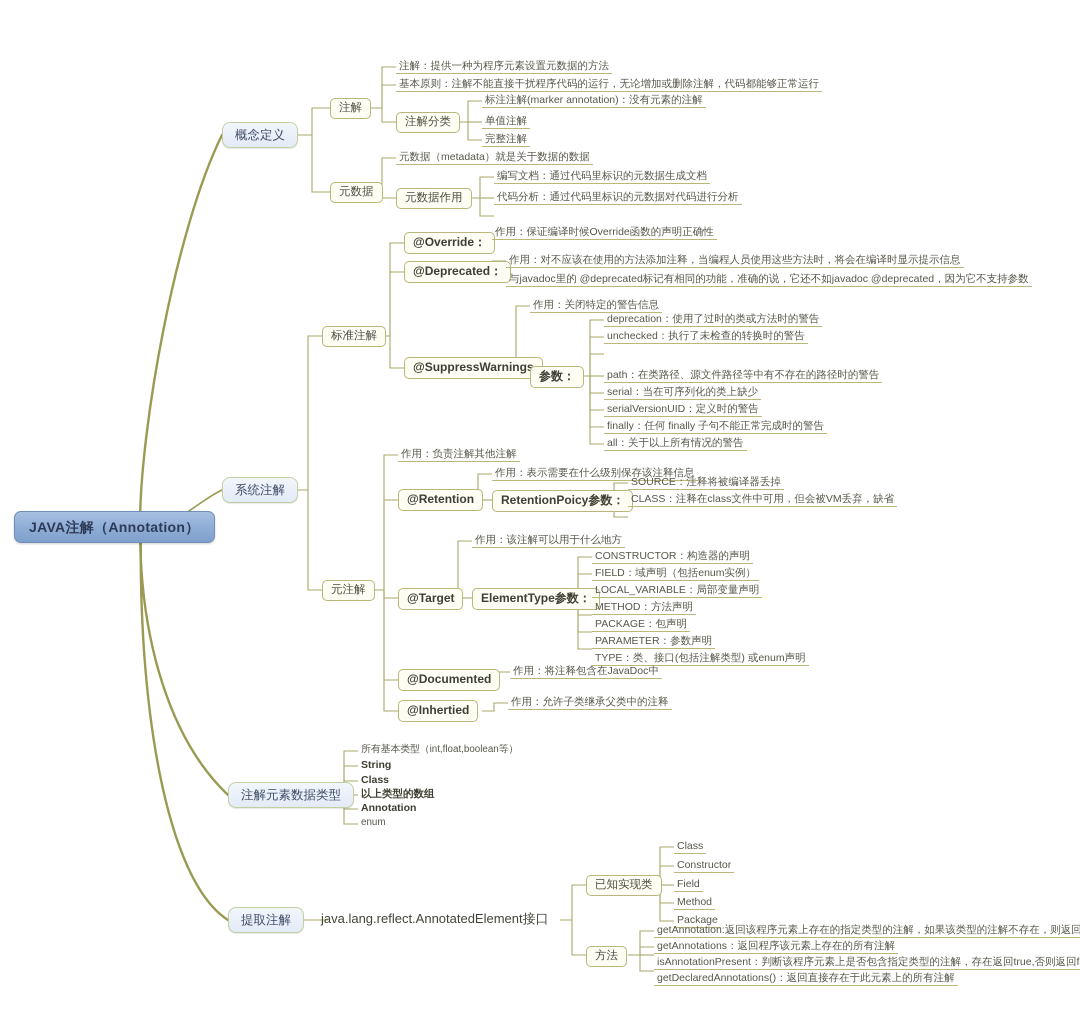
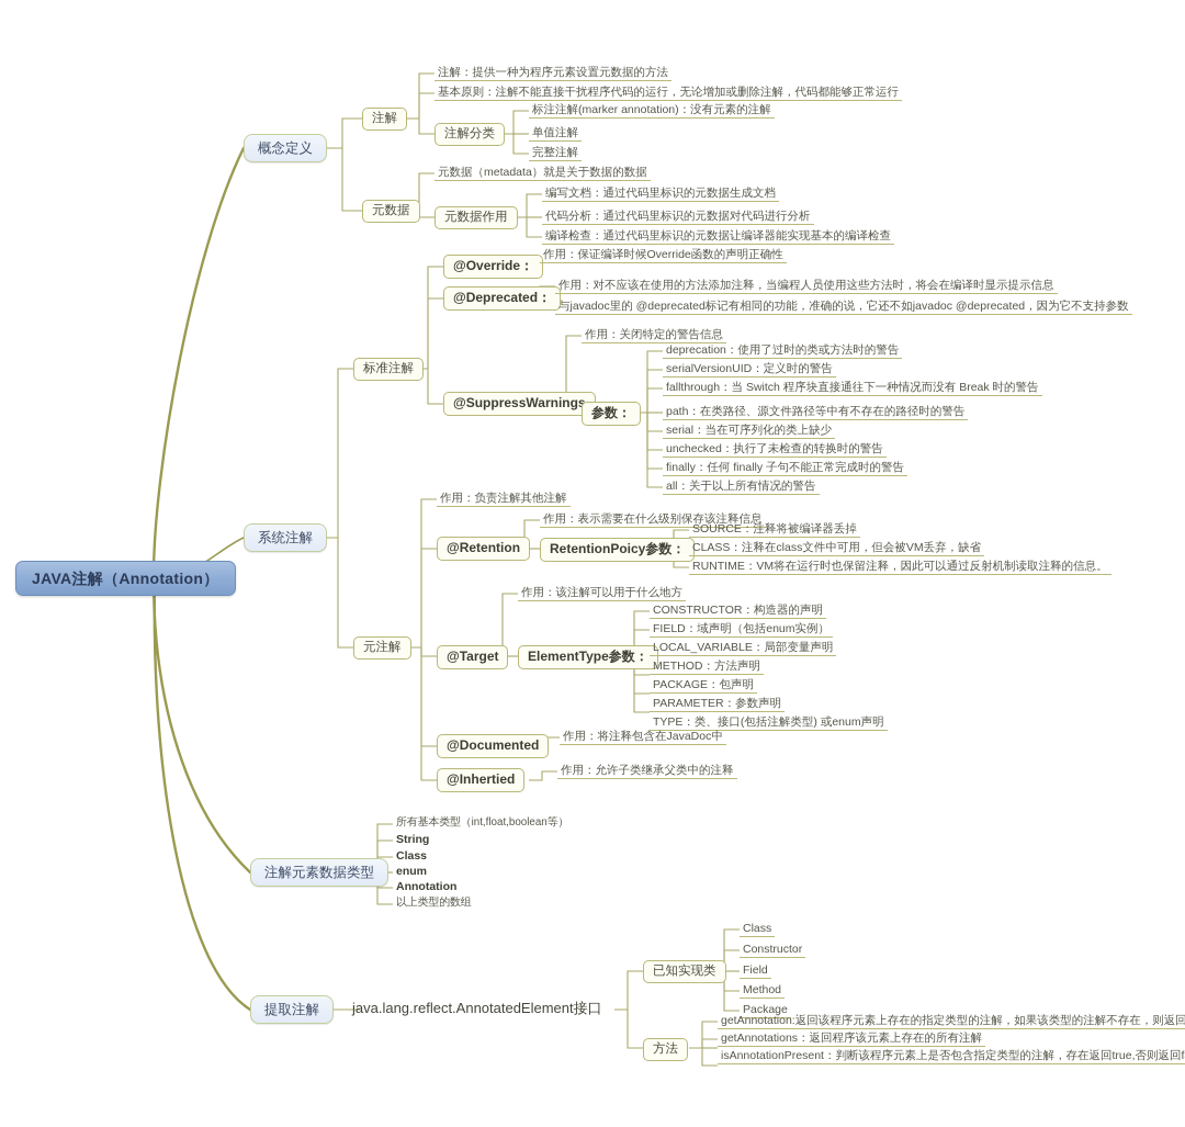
  JAVA注解（Annotation）
  概念定义
  注解
  注解：提供一种为程序元素设置元数据的方法
  基本原则：注解不能直接干扰程序代码的运行，无论增加或删除注解，代码都能够正常运行
  注解分类
  标注注解(marker annotation)：没有元素的注解
  单值注解
  完整注解
  元数据
  元数据（metadata）就是关于数据的数据
  元数据作用
  编写文档：通过代码里标识的元数据生成文档
  代码分析：通过代码里标识的元数据对代码进行分析
+ 编译检查：通过代码里标识的元数据让编译器能实现基本的编译检查
  系统注解
  标准注解
  @Override：
  作用：保证编译时候Override函数的声明正确性
  @Deprecated：
  作用：对不应该在使用的方法添加注释，当编程人员使用这些方法时，将会在编译时显示提示信息
  与javadoc里的 @deprecated标记有相同的功能，准确的说，它还不如javadoc @deprecated，因为它不支持参数
  @SuppressWarning
  作用：关闭特定的警告信息
  参数：
  deprecation：使用了过时的类或方法时的警告
- unchecked：执行了未检查的转换时的警告
+ serialVersionUID：定义时的警告
+ fallthrough：当 Switch 程序块直接通往下一种情况而没有 Break 时的警告
  path：在类路径、源文件路径等中有不存在的路径时的警告
  serial：当在可序列化的类上缺少
- serialVersionUID：定义时的警告
+ unchecked：执行了未检查的转换时的警告
  finally：任何 finally 子句不能正常完成时的警告
  all：关于以上所有情况的警告
  元注解
  作用：负责注解其他注解
  @Retention
  作用：表示需要在什么级别保存该注释信息
  RetentionPoicy参数：
  SOURCE：注释将被编译器丢掉
  CLASS：注释在class文件中可用，但会被VM丢弃，缺省
+ RUNTIME：VM将在运行时也保留注释，因此可以通过反射机制读取注释的信息。
  @Target
  作用：该注解可以用于什么地方
  ElementType参数：
  CONSTRUCTOR：构造器的声明
  FIELD：域声明（包括enum实例）
  LOCAL_VARIABLE：局部变量声明
  METHOD：方法声明
  PACKAGE：包声明
  PARAMETER：参数声明
  TYPE：类、接口(包括注解类型) 或enum声明
  @Documented
  作用：将注释包含在JavaDoc中
  @Inhertied
  作用：允许子类继承父类中的注释
  注解元素数据类型
  所有基本类型（int,float,boolean等）
  String
  Class
- 以上类型的数组
+ enum
  Annotation
- enum
+ 以上类型的数组
  提取注解
  java.lang.reflect.AnnotatedElement接口
  已知实现类
  Class
  Constructor
  Field
  Method
  Package
  方法
  getAnnotation:返回该程序元素上存在的指定类型的注解，如果该类型的注解不存在，则返回
  getAnnotations：返回程序该元素上存在的所有注解
  isAnnotationPresent：判断该程序元素上是否包含指定类型的注解，存在返回true,否则返回f
- getDeclaredAnnotations()：返回直接存在于此元素上的所有注解
